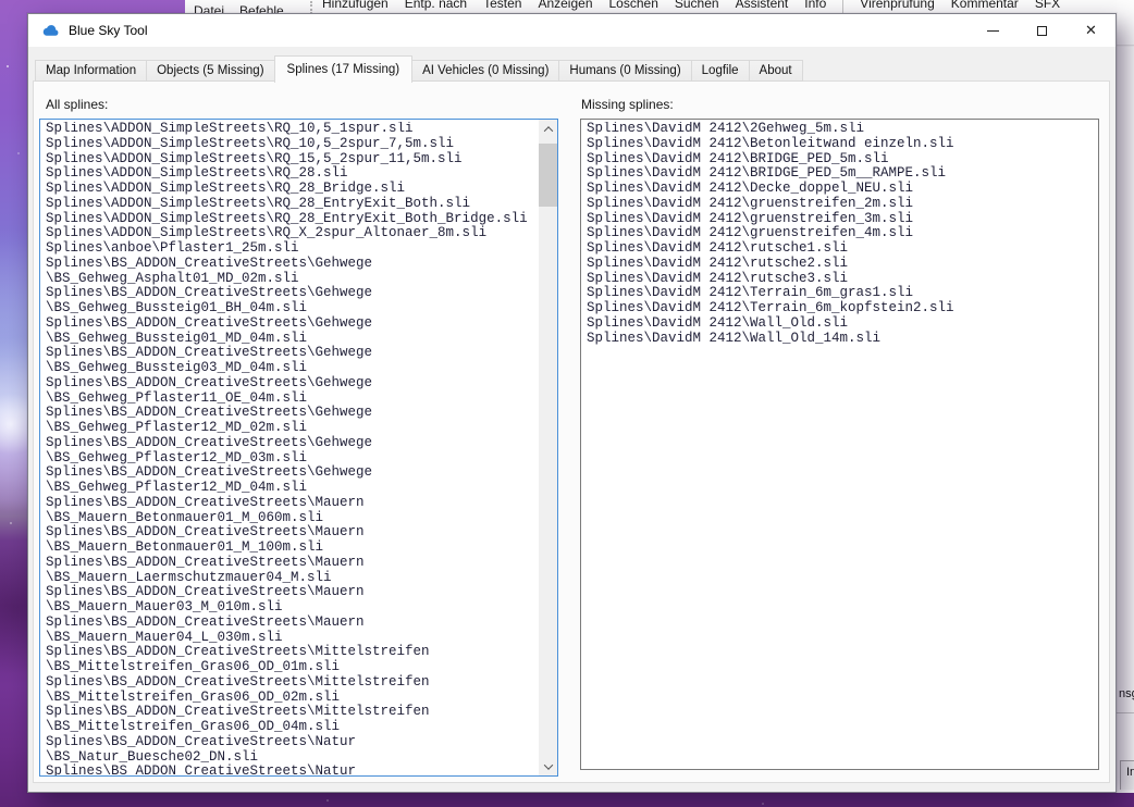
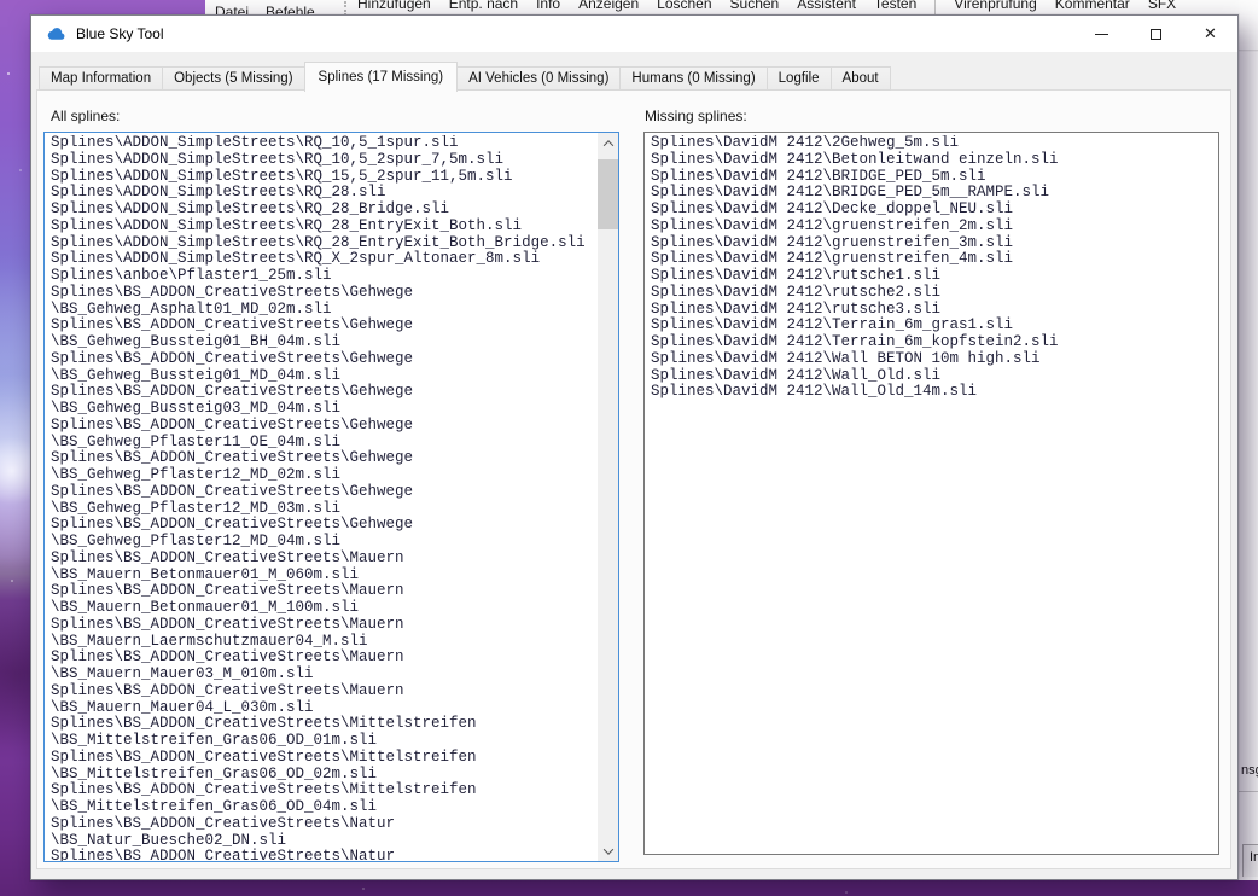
  Datei
  Befehle
  Hinzufügen
  Entp. nach
- Testen
+ Info
  Anzeigen
  Löschen
  Suchen
  Assistent
- Info
+ Testen
  Virenprüfung
  Kommentar
  SFX
  In
  Blue Sky Tool
  ✕
  Map Information
  Objects (5 Missing)
  Splines (17 Missing)
  AI Vehicles (0 Missing)
  Humans (0 Missing)
  Logfile
  About
  All splines:
  Missing splines:
  Splines\ADDON_SimpleStreets\RQ_10,5_1spur.sli
  Splines\ADDON_SimpleStreets\RQ_10,5_2spur_7,5m.sli
  Splines\ADDON_SimpleStreets\RQ_15,5_2spur_11,5m.sli
  Splines\ADDON_SimpleStreets\RQ_28.sli
  Splines\ADDON_SimpleStreets\RQ_28_Bridge.sli
  Splines\ADDON_SimpleStreets\RQ_28_EntryExit_Both.sli
  Splines\ADDON_SimpleStreets\RQ_28_EntryExit_Both_Bridge.sli
  Splines\ADDON_SimpleStreets\RQ_X_2spur_Altonaer_8m.sli
  Splines\anboe\Pflaster1_25m.sli
  Splines\BS_ADDON_CreativeStreets\Gehwege
  \BS_Gehweg_Asphalt01_MD_02m.sli
  Splines\BS_ADDON_CreativeStreets\Gehwege
  \BS_Gehweg_Bussteig01_BH_04m.sli
  Splines\BS_ADDON_CreativeStreets\Gehwege
  \BS_Gehweg_Bussteig01_MD_04m.sli
  Splines\BS_ADDON_CreativeStreets\Gehwege
  \BS_Gehweg_Bussteig03_MD_04m.sli
  Splines\BS_ADDON_CreativeStreets\Gehwege
  \BS_Gehweg_Pflaster11_OE_04m.sli
  Splines\BS_ADDON_CreativeStreets\Gehwege
  \BS_Gehweg_Pflaster12_MD_02m.sli
  Splines\BS_ADDON_CreativeStreets\Gehwege
  \BS_Gehweg_Pflaster12_MD_03m.sli
  Splines\BS_ADDON_CreativeStreets\Gehwege
  \BS_Gehweg_Pflaster12_MD_04m.sli
  Splines\BS_ADDON_CreativeStreets\Mauern
  \BS_Mauern_Betonmauer01_M_060m.sli
  Splines\BS_ADDON_CreativeStreets\Mauern
  \BS_Mauern_Betonmauer01_M_100m.sli
  Splines\BS_ADDON_CreativeStreets\Mauern
  \BS_Mauern_Laermschutzmauer04_M.sli
  Splines\BS_ADDON_CreativeStreets\Mauern
  \BS_Mauern_Mauer03_M_010m.sli
  Splines\BS_ADDON_CreativeStreets\Mauern
  \BS_Mauern_Mauer04_L_030m.sli
  Splines\BS_ADDON_CreativeStreets\Mittelstreifen
  \BS_Mittelstreifen_Gras06_OD_01m.sli
  Splines\BS_ADDON_CreativeStreets\Mittelstreifen
  \BS_Mittelstreifen_Gras06_OD_02m.sli
  Splines\BS_ADDON_CreativeStreets\Mittelstreifen
  \BS_Mittelstreifen_Gras06_OD_04m.sli
  Splines\BS_ADDON_CreativeStreets\Natur
  \BS_Natur_Buesche02_DN.sli
  Splines\BS_ADDON_CreativeStreets\Natur
  Splines\DavidM 2412\2Gehweg_5m.sli
  Splines\DavidM 2412\Betonleitwand einzeln.sli
  Splines\DavidM 2412\BRIDGE_PED_5m.sli
  Splines\DavidM 2412\BRIDGE_PED_5m__RAMPE.sli
  Splines\DavidM 2412\Decke_doppel_NEU.sli
  Splines\DavidM 2412\gruenstreifen_2m.sli
  Splines\DavidM 2412\gruenstreifen_3m.sli
  Splines\DavidM 2412\gruenstreifen_4m.sli
  Splines\DavidM 2412\rutsche1.sli
  Splines\DavidM 2412\rutsche2.sli
  Splines\DavidM 2412\rutsche3.sli
  Splines\DavidM 2412\Terrain_6m_gras1.sli
  Splines\DavidM 2412\Terrain_6m_kopfstein2.sli
+ Splines\DavidM 2412\Wall BETON 10m high.sli
  Splines\DavidM 2412\Wall_Old.sli
  Splines\DavidM 2412\Wall_Old_14m.sli
